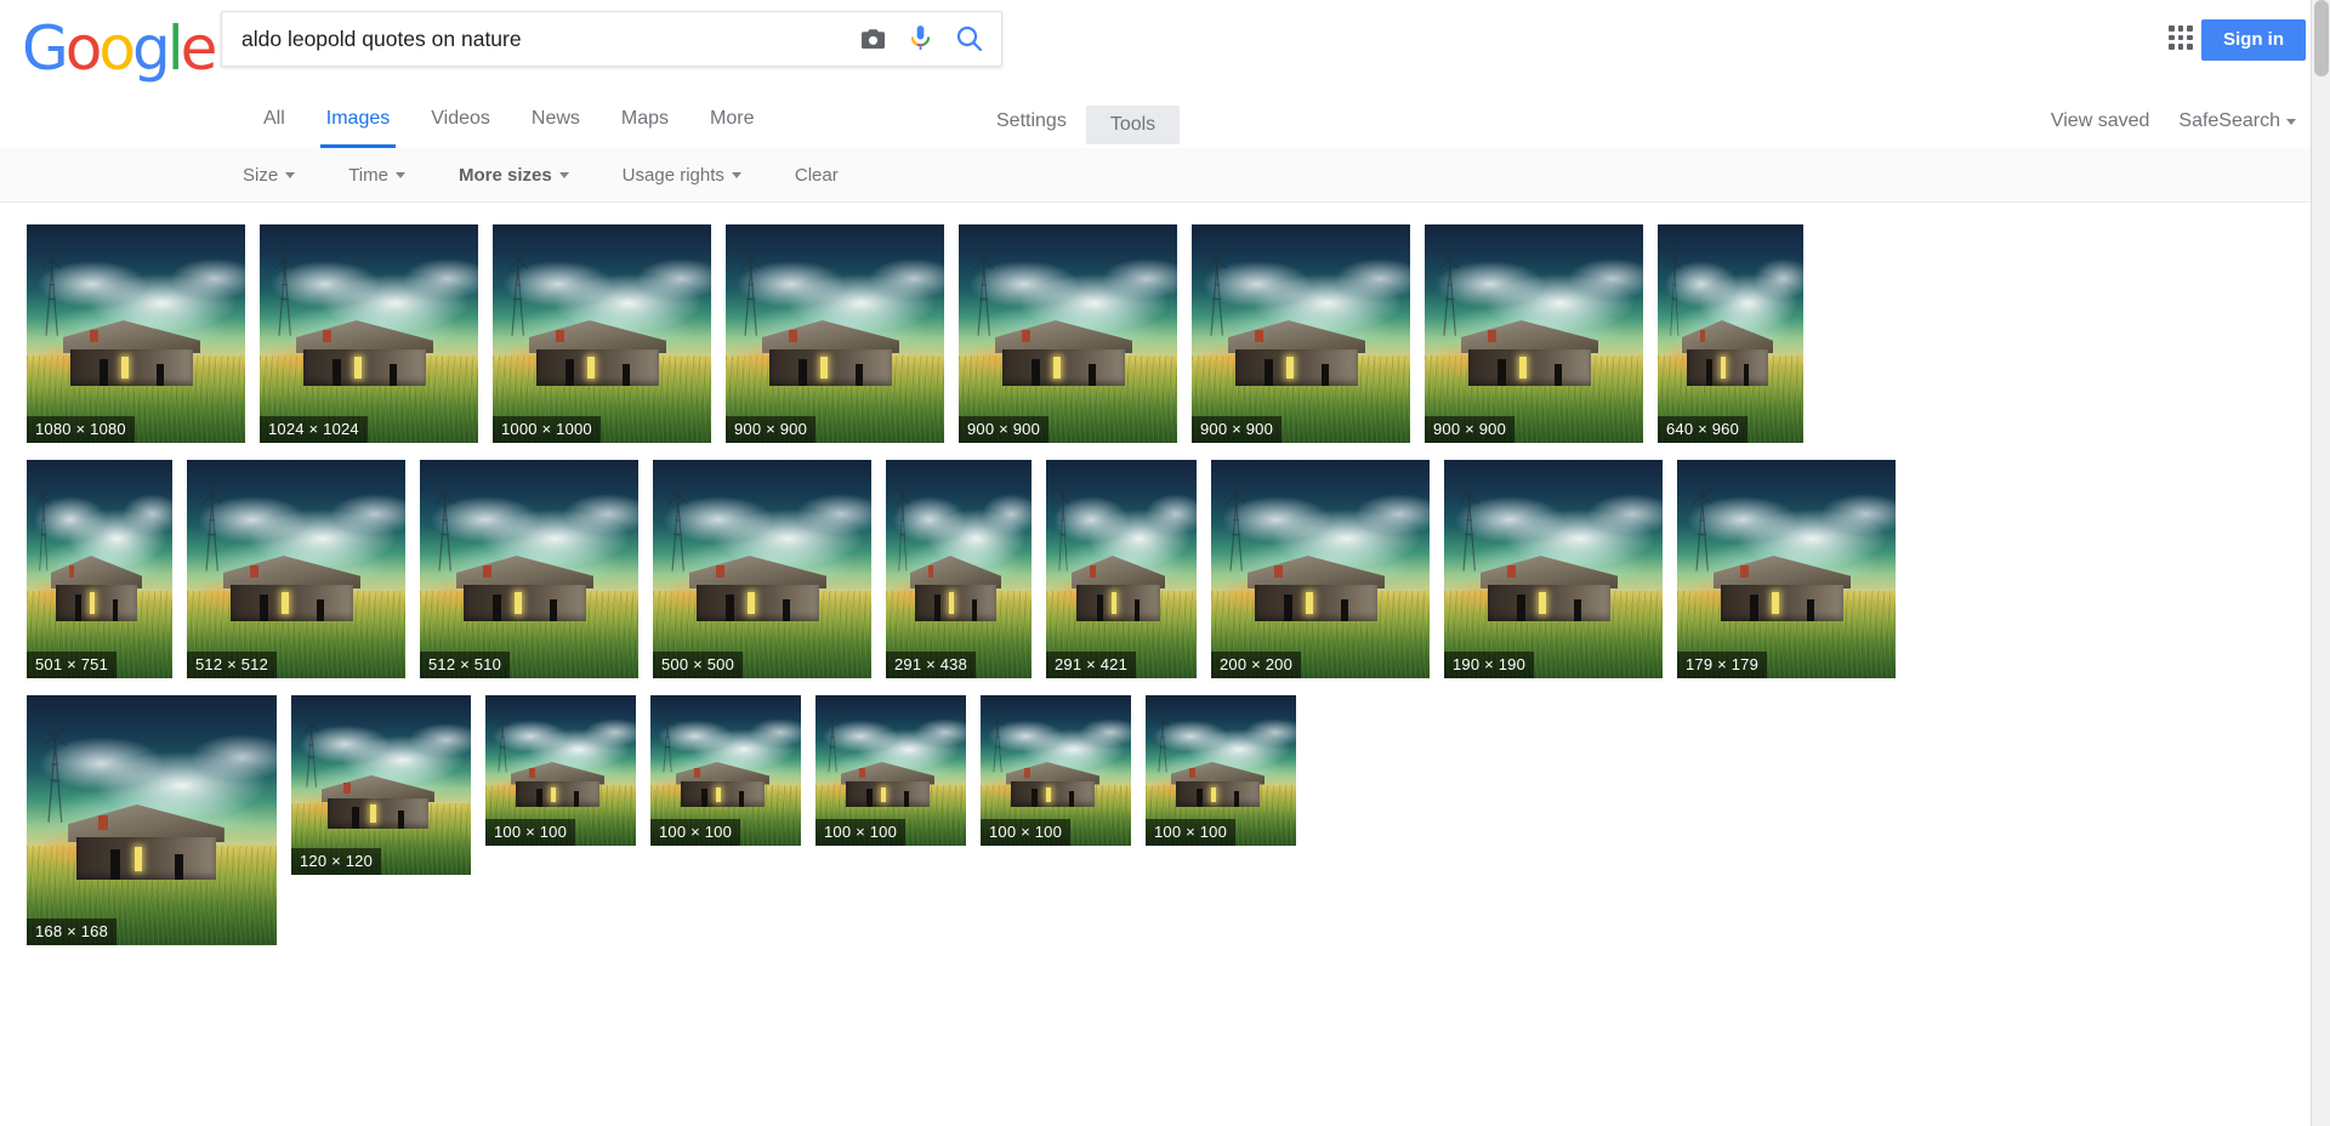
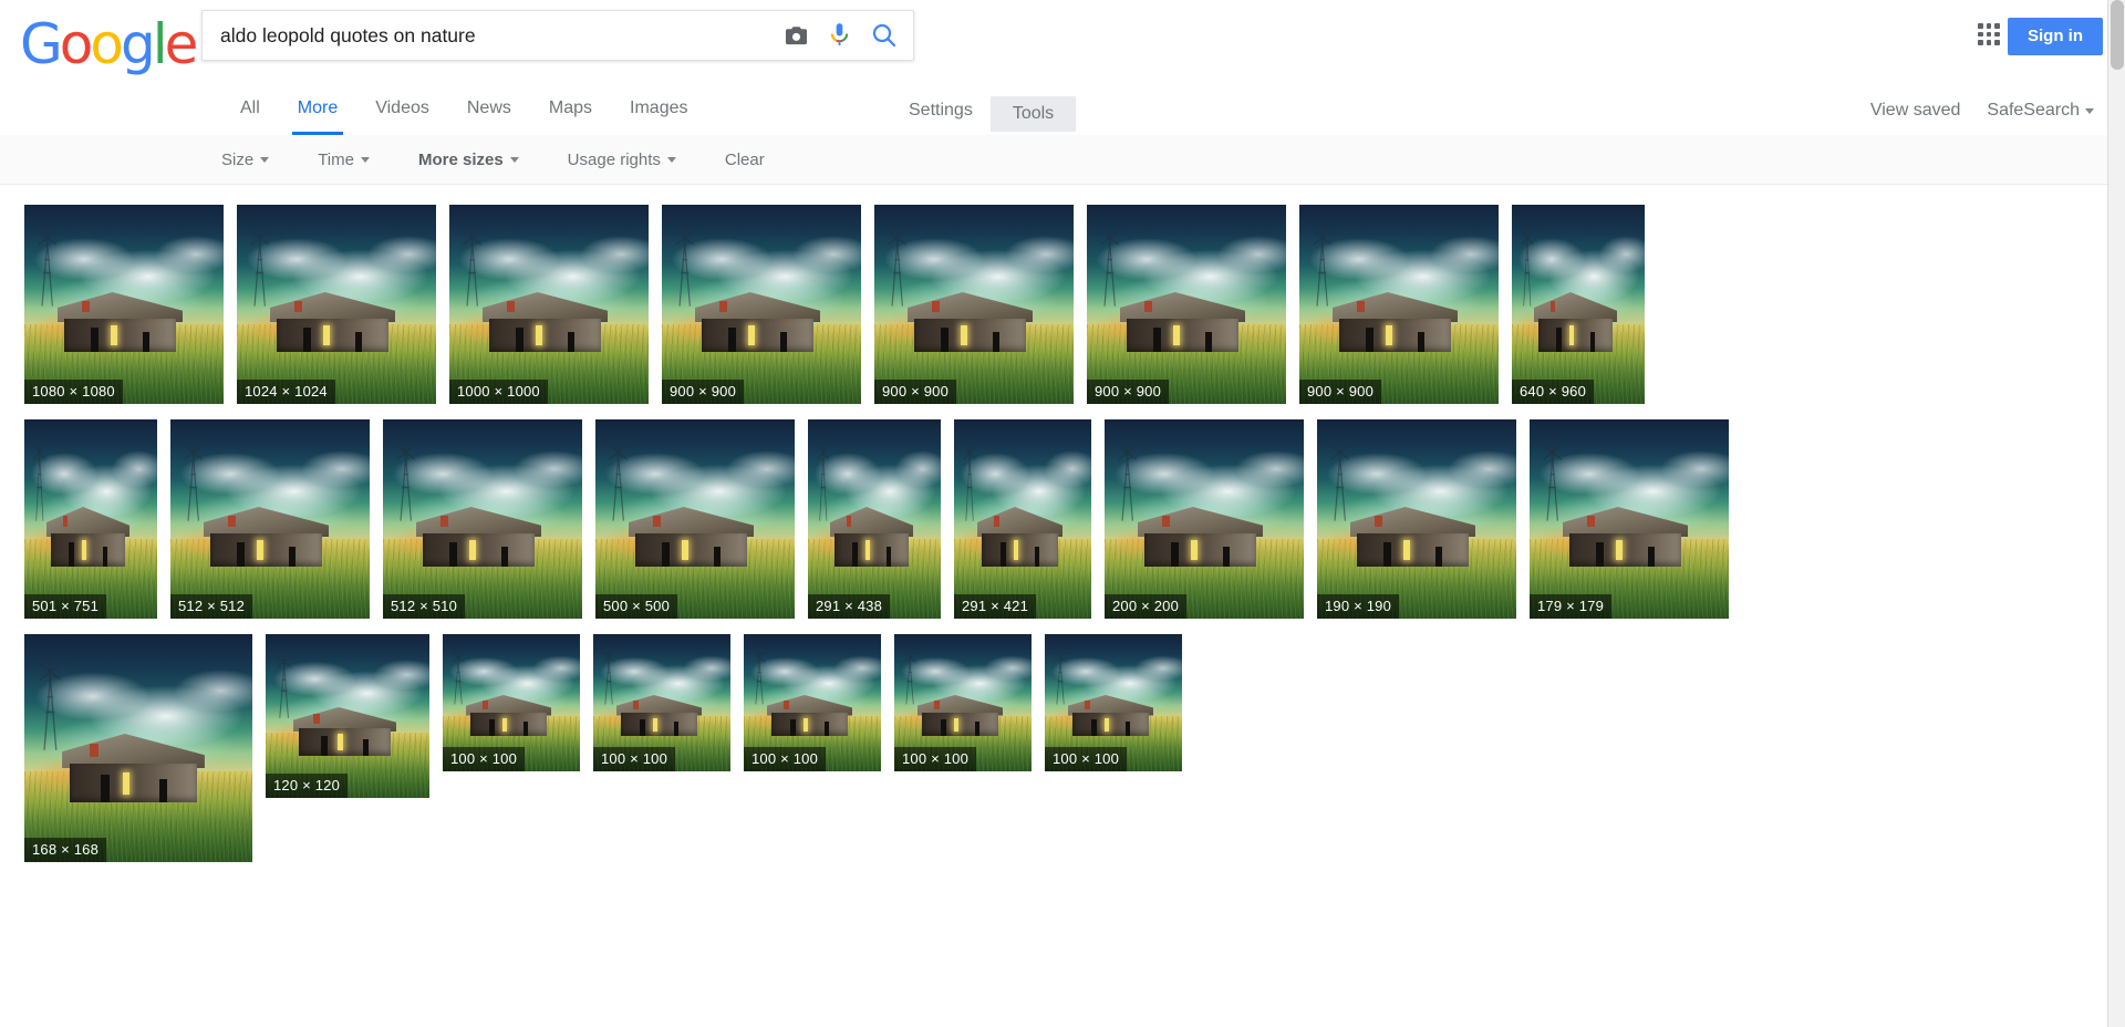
  Google
  aldo leopold quotes on nature
  Sign in
  All
- Images
+ More
  Videos
  News
  Maps
- More
+ Images
  Settings
  Tools
  View saved
  SafeSearch
  Size
  Time
  More sizes
  Usage rights
  Clear
  1080 × 1080
  1024 × 1024
  1000 × 1000
  900 × 900
  900 × 900
  900 × 900
  900 × 900
  640 × 960
  501 × 751
  512 × 512
  512 × 510
  500 × 500
  291 × 438
  291 × 421
  200 × 200
  190 × 190
  179 × 179
  168 × 168
  120 × 120
  100 × 100
  100 × 100
  100 × 100
  100 × 100
  100 × 100
